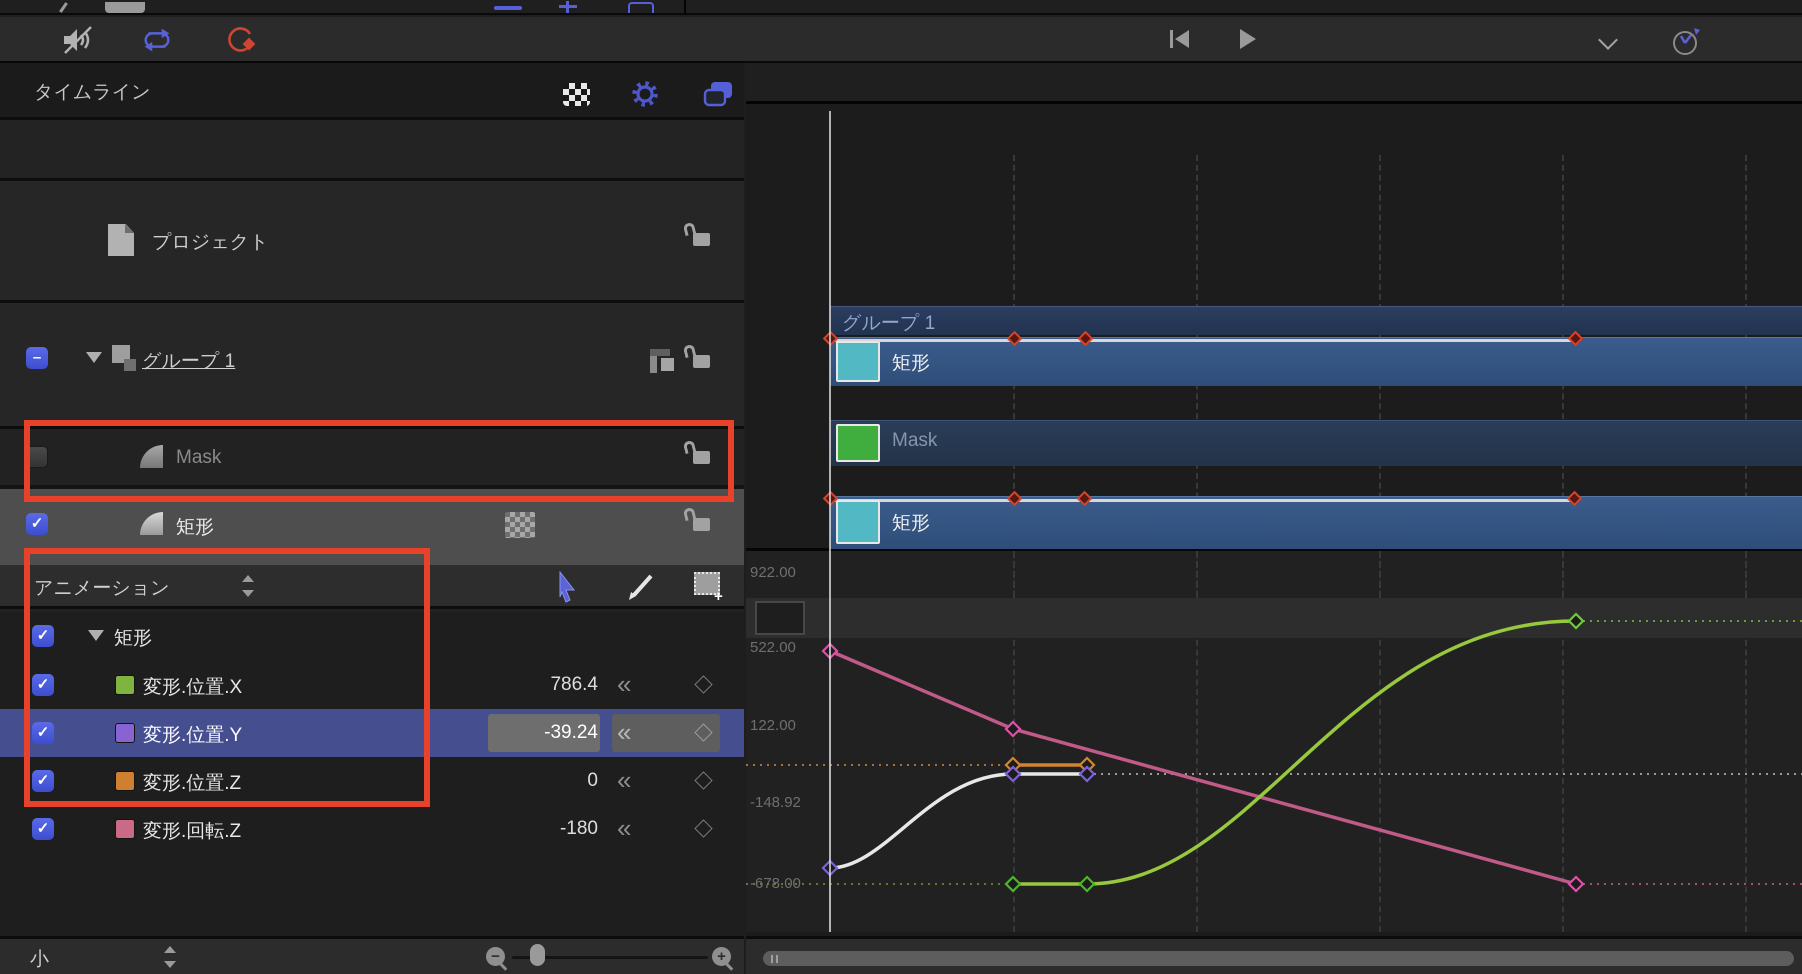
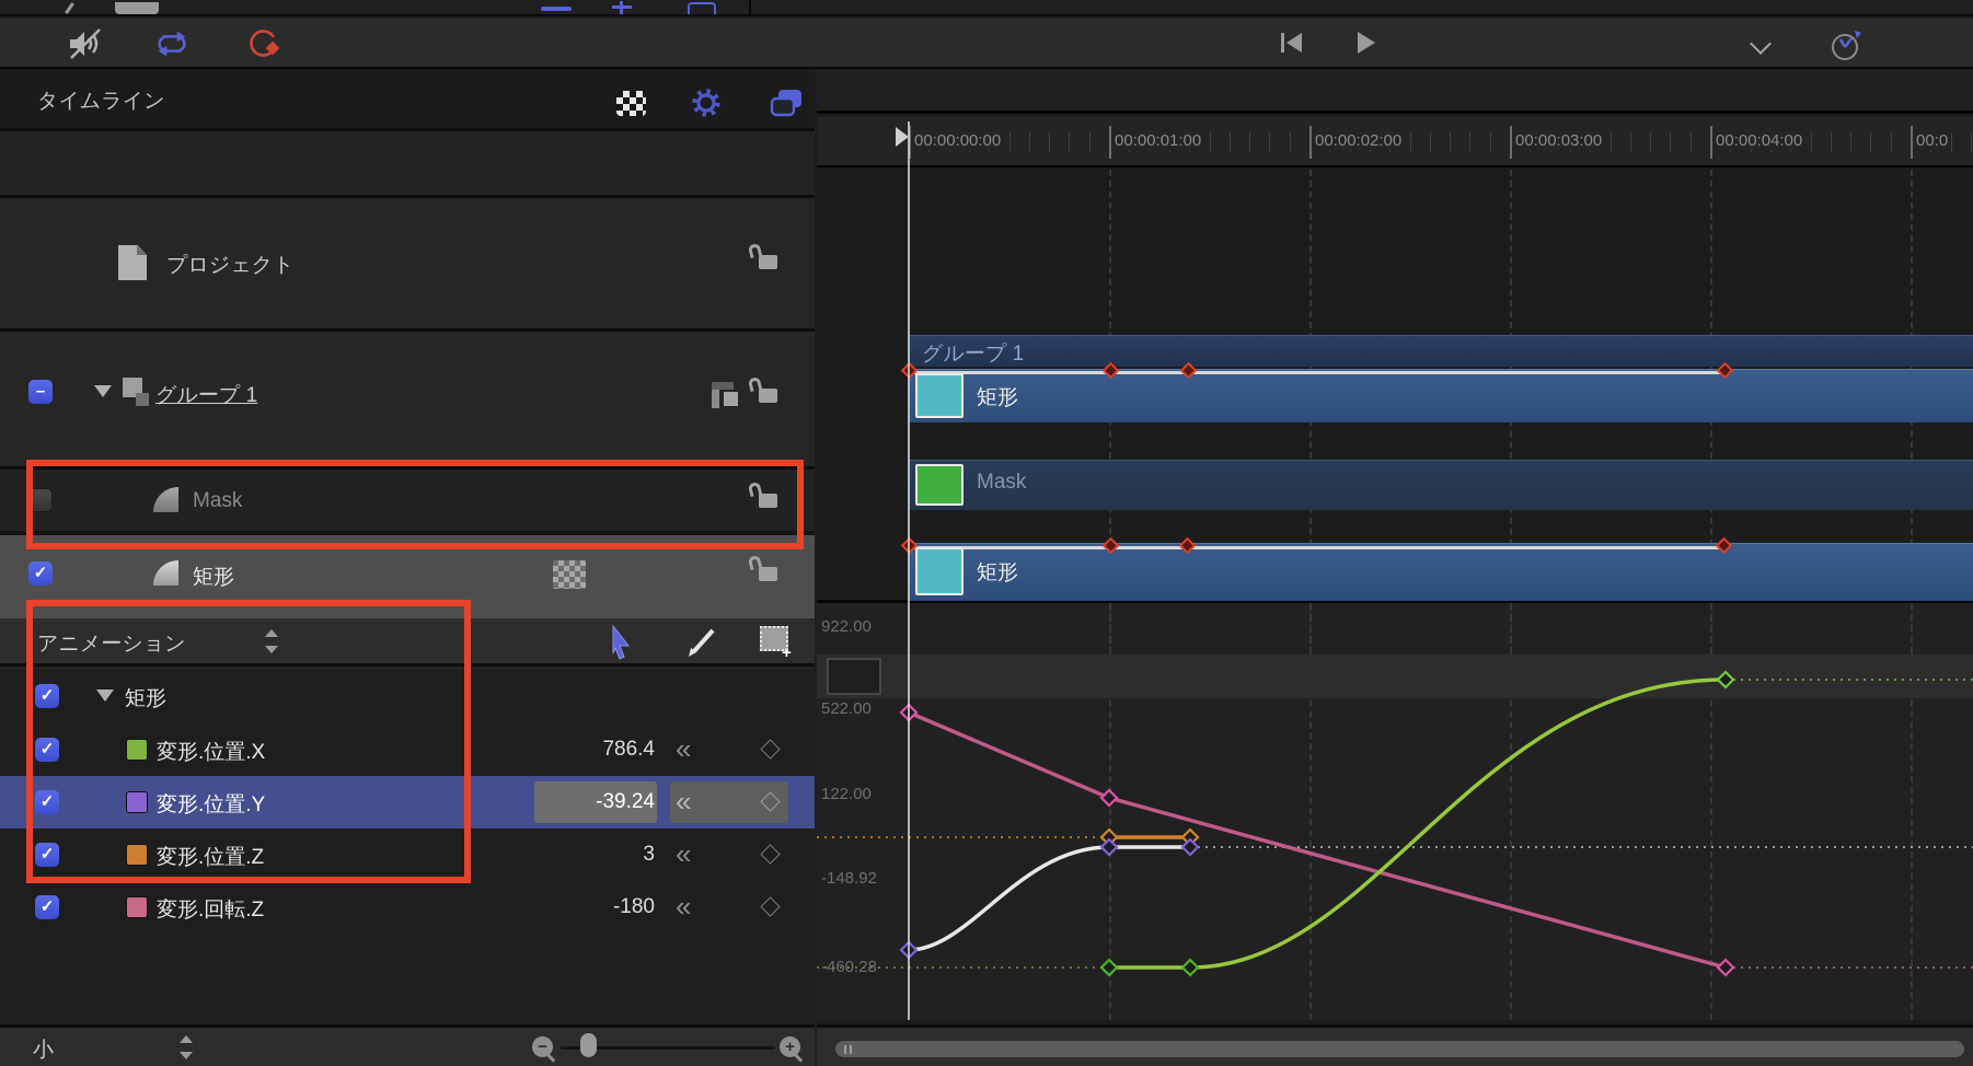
  タイムライン
  プロジェクト
  –
  グループ 1
  Mask
  ✓
  矩形
  アニメーション
  +
  ✓
  矩形
  ✓
  変形.位置.X
  786.4
  «
  ✓
  変形.位置.Y
  -39.24
  «
  ✓
  変形.位置.Z
- 0
+ 3
  «
  ✓
  変形.回転.Z
  -180
  «
  小
  −
  +
+ 00:00:00:00
+ 00:00:01:00
+ 00:00:02:00
+ 00:00:03:00
+ 00:00:04:00
+ 00:0
  グループ 1
  矩形
  Mask
  矩形
  922.00
  522.00
  122.00
  -148.92
- -678.00
+ -460.28
